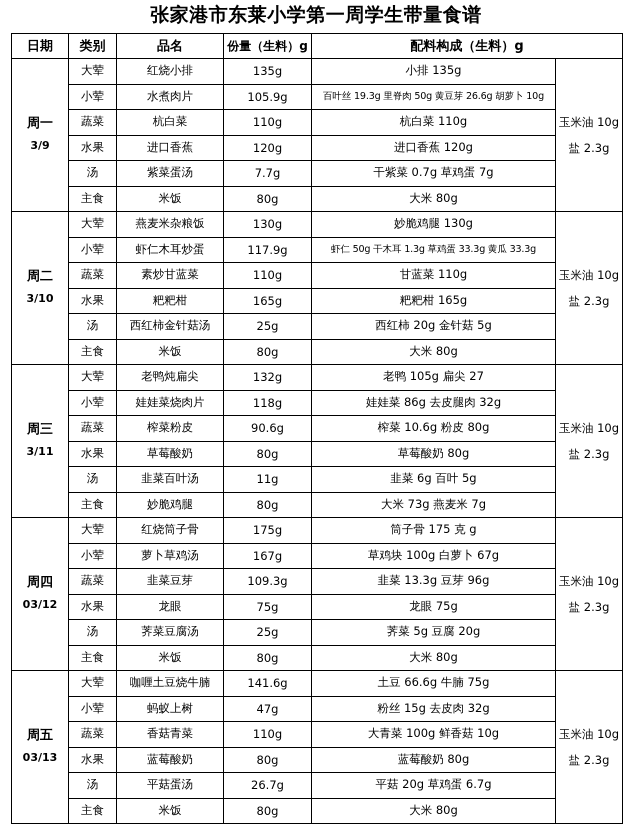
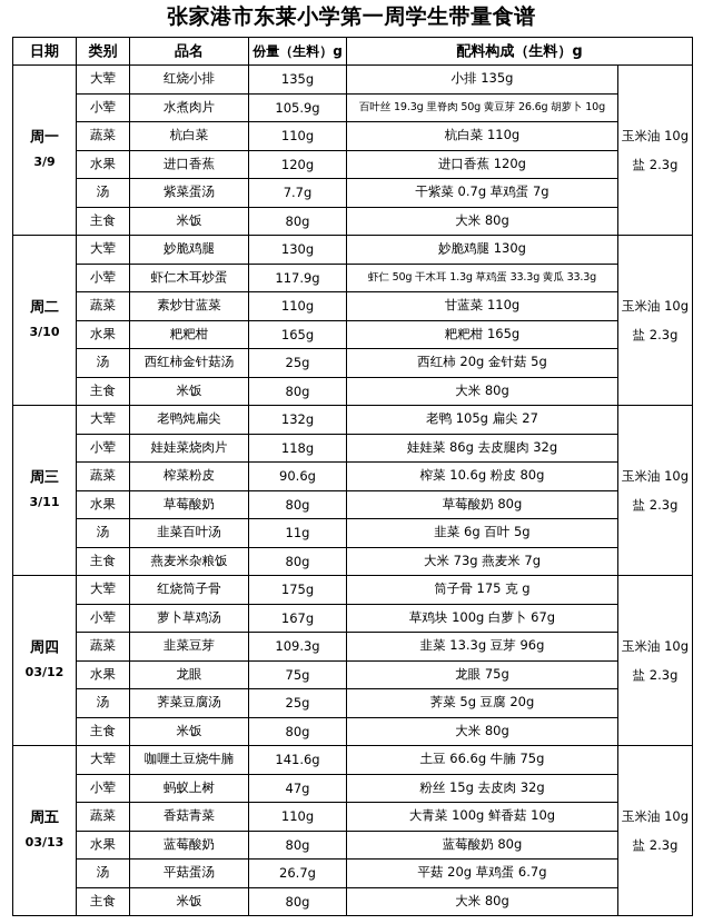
  张家港市东莱小学第一周学生带量食谱
  日期	类别	品名	份量（生料）g	配料构成（生料）g
  周一3/9	大荤	红烧小排	135g	小排 135g	玉米油 10g盐 2.3g
  小荤	水煮肉片	105.9g	百叶丝 19.3g 里脊肉 50g 黄豆芽 26.6g 胡萝卜 10g
  蔬菜	杭白菜	110g	杭白菜 110g
  水果	进口香蕉	120g	进口香蕉 120g
  汤	紫菜蛋汤	7.7g	干紫菜 0.7g 草鸡蛋 7g
  主食	米饭	80g	大米 80g
- 周二3/10	大荤	燕麦米杂粮饭	130g	妙脆鸡腿 130g	玉米油 10g盐 2.3g
+ 周二3/10	大荤	妙脆鸡腿	130g	妙脆鸡腿 130g	玉米油 10g盐 2.3g
  小荤	虾仁木耳炒蛋	117.9g	虾仁 50g 干木耳 1.3g 草鸡蛋 33.3g 黄瓜 33.3g
  蔬菜	素炒甘蓝菜	110g	甘蓝菜 110g
  水果	粑粑柑	165g	粑粑柑 165g
  汤	西红柿金针菇汤	25g	西红柿 20g 金针菇 5g
  主食	米饭	80g	大米 80g
  周三3/11	大荤	老鸭炖扁尖	132g	老鸭 105g 扁尖 27	玉米油 10g盐 2.3g
  小荤	娃娃菜烧肉片	118g	娃娃菜 86g 去皮腿肉 32g
  蔬菜	榨菜粉皮	90.6g	榨菜 10.6g 粉皮 80g
  水果	草莓酸奶	80g	草莓酸奶 80g
  汤	韭菜百叶汤	11g	韭菜 6g 百叶 5g
- 主食	妙脆鸡腿	80g	大米 73g 燕麦米 7g
+ 主食	燕麦米杂粮饭	80g	大米 73g 燕麦米 7g
  周四03/12	大荤	红烧筒子骨	175g	筒子骨 175 克 g	玉米油 10g盐 2.3g
  小荤	萝卜草鸡汤	167g	草鸡块 100g 白萝卜 67g
  蔬菜	韭菜豆芽	109.3g	韭菜 13.3g 豆芽 96g
  水果	龙眼	75g	龙眼 75g
  汤	荠菜豆腐汤	25g	荠菜 5g 豆腐 20g
  主食	米饭	80g	大米 80g
  周五03/13	大荤	咖喱土豆烧牛腩	141.6g	土豆 66.6g 牛腩 75g	玉米油 10g盐 2.3g
  小荤	蚂蚁上树	47g	粉丝 15g 去皮肉 32g
  蔬菜	香菇青菜	110g	大青菜 100g 鲜香菇 10g
  水果	蓝莓酸奶	80g	蓝莓酸奶 80g
  汤	平菇蛋汤	26.7g	平菇 20g 草鸡蛋 6.7g
  主食	米饭	80g	大米 80g
